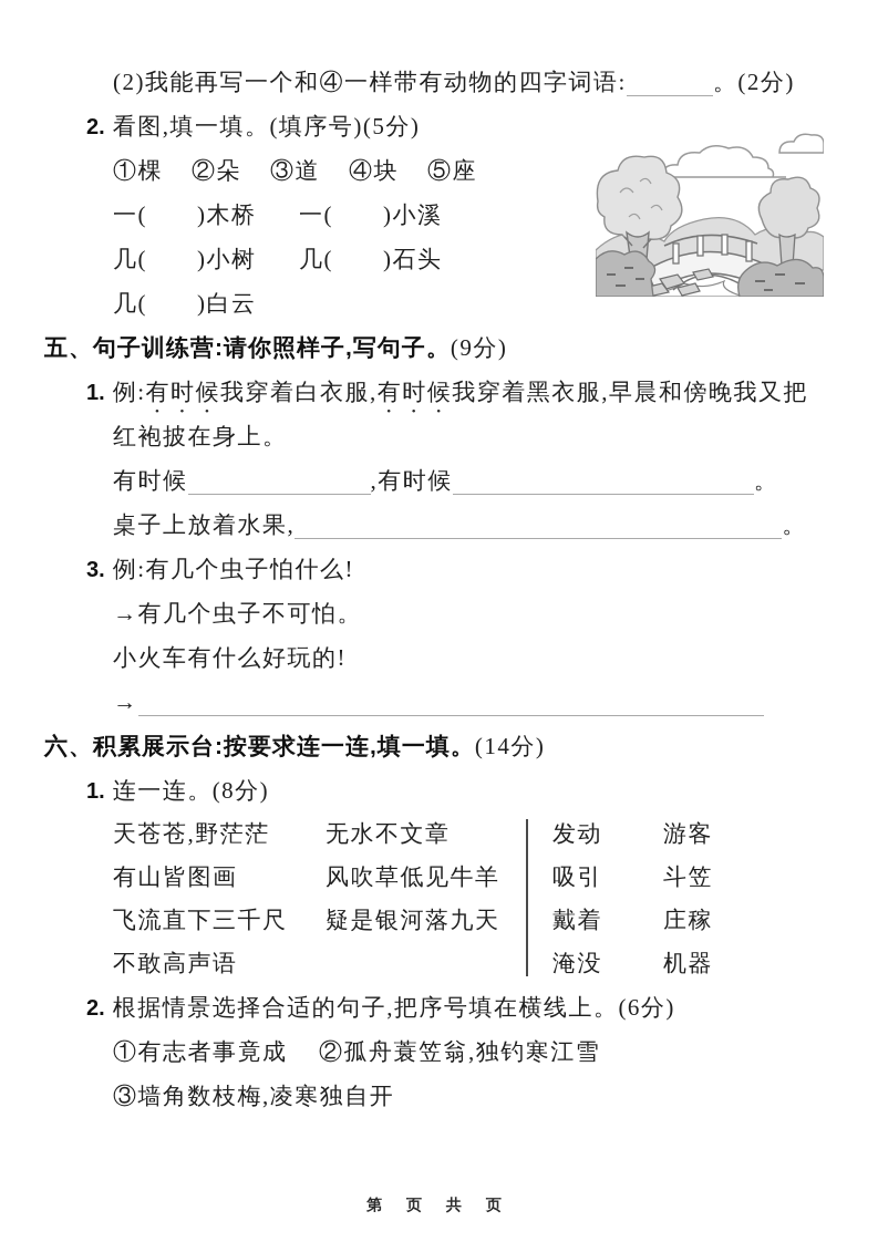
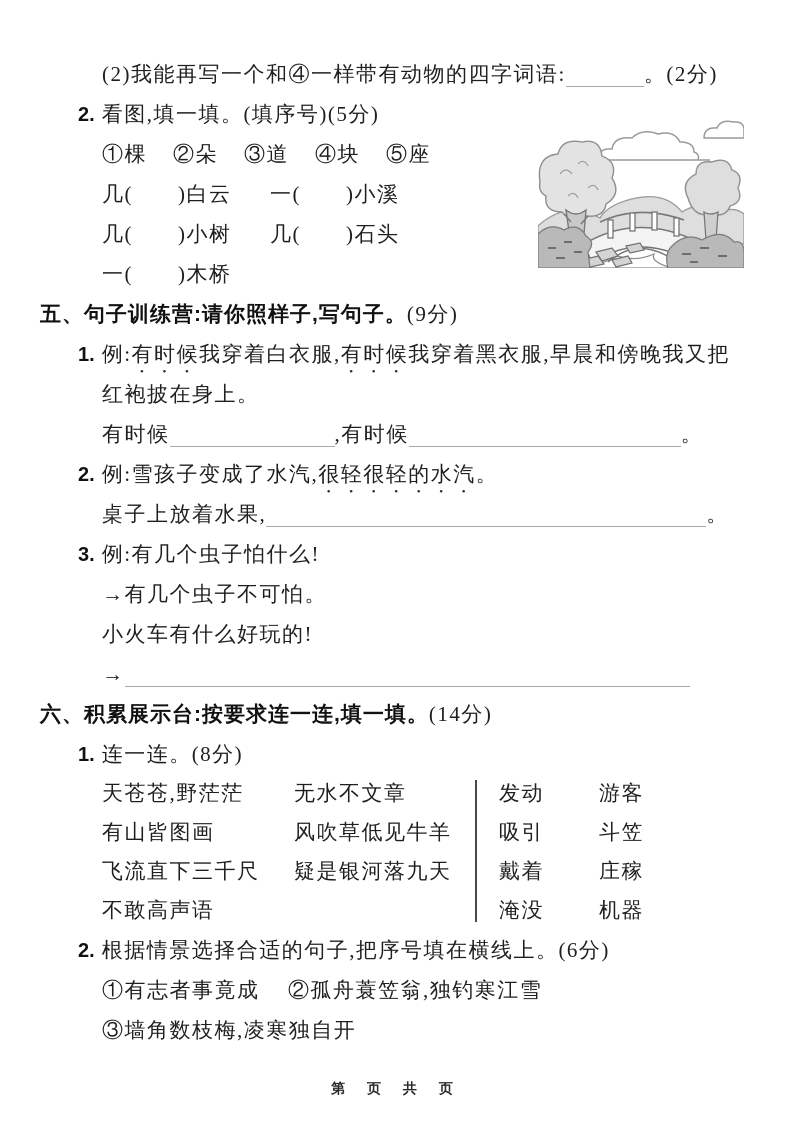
  (2)我能再写一个和④一样带有动物的四字词语: 。(2分)
  2. 看图,填一填。(填序号)(5分)
  ①棵 ②朵 ③道 ④块 ⑤座
- 一( )木桥 一( )小溪
+ 几( )白云 一( )小溪
  几( )小树 几( )石头
- 几( )白云
+ 一( )木桥
  五、句子训练营:请你照样子,写句子。(9分)
  1. 例:有时候我穿着白衣服,有时候我穿着黑衣服,早晨和傍晚我又把
  红袍披在身上。
  有时候 ,有时候 。
+ 2. 例:雪孩子变成了水汽,很轻很轻的水汽。
  桌子上放着水果, 。
  3. 例:有几个虫子怕什么!
  →有几个虫子不可怕。
  小火车有什么好玩的!
  →
  六、积累展示台:按要求连一连,填一填。(14分)
  1. 连一连。(8分)
  天苍苍,野茫茫
  有山皆图画
  飞流直下三千尺
  不敢高声语
  无水不文章
  风吹草低见牛羊
  疑是银河落九天
  发动
  吸引
  戴着
  淹没
  游客
  斗笠
  庄稼
  机器
  2. 根据情景选择合适的句子,把序号填在横线上。(6分)
  ①有志者事竟成 ②孤舟蓑笠翁,独钓寒江雪
  ③墙角数枝梅,凌寒独自开
  第 页 共 页
